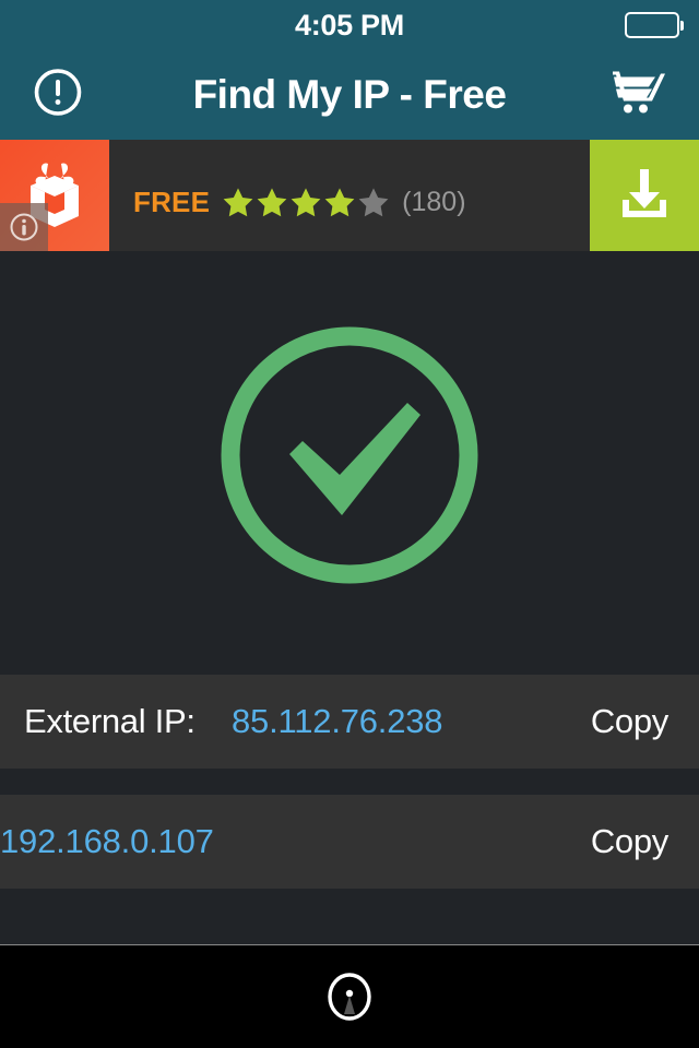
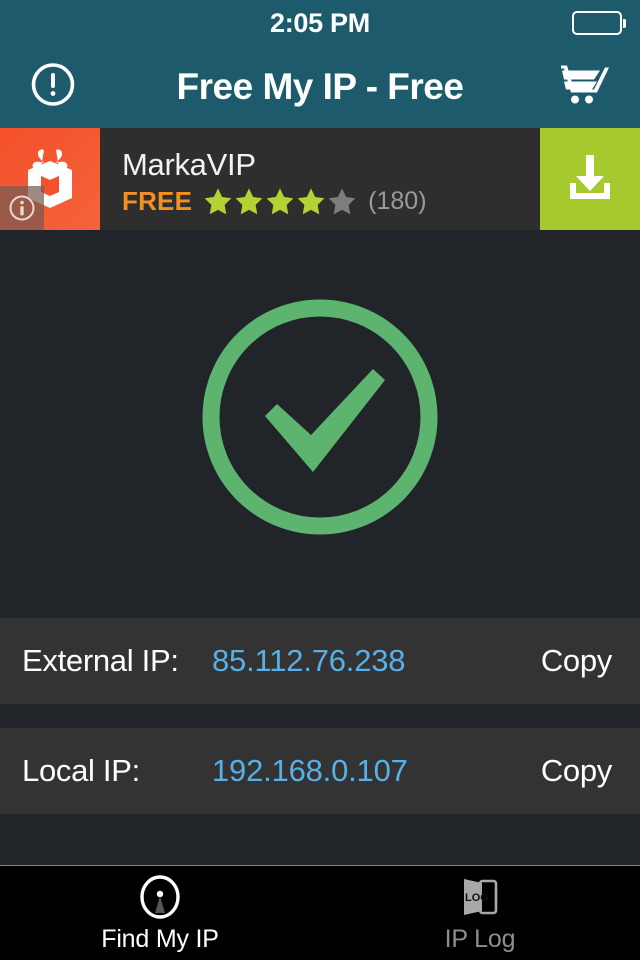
- 4:05 PM
+ 2:05 PM
- Find My IP - Free
+ Free My IP - Free
+ MarkaVIP
  FREE
  (180)
  External IP:
  85.112.76.238
  Copy
+ Local IP:
  192.168.0.107
  Copy
+ Find My IP
+ LOG
+ IP Log
